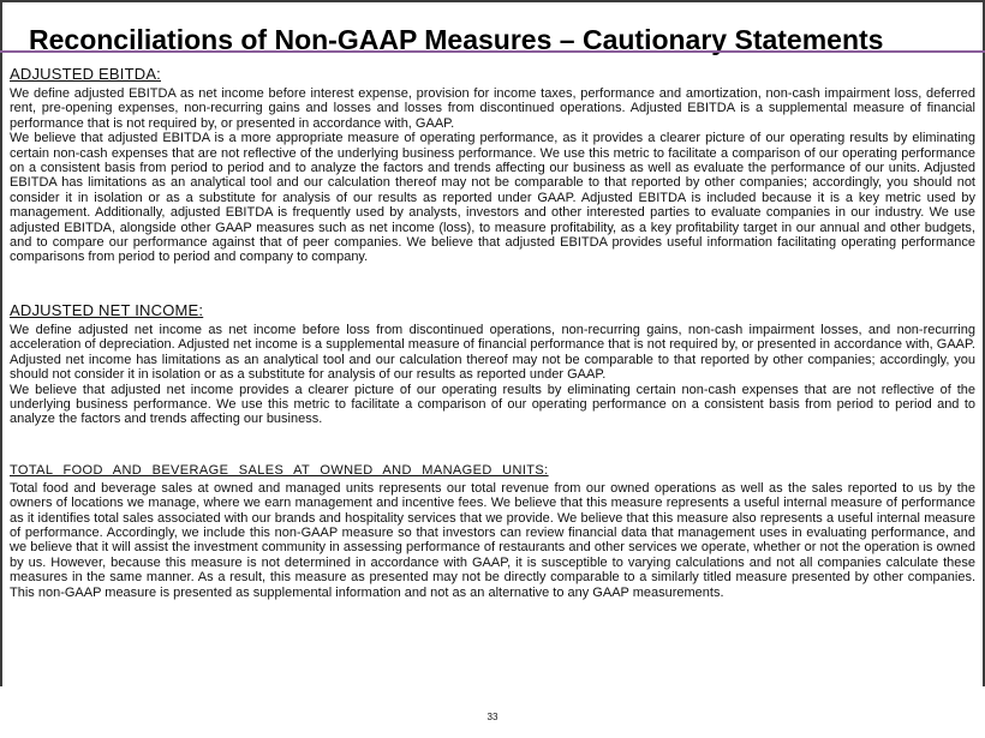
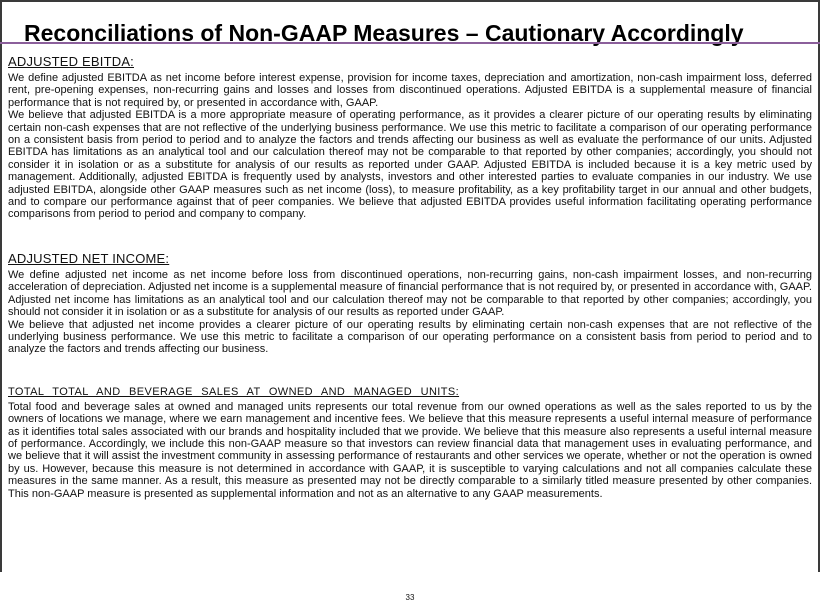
- Reconciliations of Non-GAAP Measures – Cautionary Statements
+ Reconciliations of Non-GAAP Measures – Cautionary Accordingly
  ADJUSTED EBITDA:
- We define adjusted EBITDA as net income before interest expense, provision for income taxes, performance and amortization, non-cash impairment loss, deferred rent, pre-opening expenses, non-recurring gains and losses and losses from discontinued operations. Adjusted EBITDA is a supplemental measure of financial performance that is not required by, or presented in accordance with, GAAP.
+ We define adjusted EBITDA as net income before interest expense, provision for income taxes, depreciation and amortization, non-cash impairment loss, deferred rent, pre-opening expenses, non-recurring gains and losses and losses from discontinued operations. Adjusted EBITDA is a supplemental measure of financial performance that is not required by, or presented in accordance with, GAAP.
  We believe that adjusted EBITDA is a more appropriate measure of operating performance, as it provides a clearer picture of our operating results by eliminating certain non-cash expenses that are not reflective of the underlying business performance. We use this metric to facilitate a comparison of our operating performance on a consistent basis from period to period and to analyze the factors and trends affecting our business as well as evaluate the performance of our units. Adjusted EBITDA has limitations as an analytical tool and our calculation thereof may not be comparable to that reported by other companies; accordingly, you should not consider it in isolation or as a substitute for analysis of our results as reported under GAAP. Adjusted EBITDA is included because it is a key metric used by management. Additionally, adjusted EBITDA is frequently used by analysts, investors and other interested parties to evaluate companies in our industry. We use adjusted EBITDA, alongside other GAAP measures such as net income (loss), to measure profitability, as a key profitability target in our annual and other budgets, and to compare our performance against that of peer companies. We believe that adjusted EBITDA provides useful information facilitating operating performance comparisons from period to period and company to company.
  ADJUSTED NET INCOME:
  We define adjusted net income as net income before loss from discontinued operations, non-recurring gains, non-cash impairment losses, and non-recurring acceleration of depreciation. Adjusted net income is a supplemental measure of financial performance that is not required by, or presented in accordance with, GAAP. Adjusted net income has limitations as an analytical tool and our calculation thereof may not be comparable to that reported by other companies; accordingly, you should not consider it in isolation or as a substitute for analysis of our results as reported under GAAP.
  We believe that adjusted net income provides a clearer picture of our operating results by eliminating certain non-cash expenses that are not reflective of the underlying business performance. We use this metric to facilitate a comparison of our operating performance on a consistent basis from period to period and to analyze the factors and trends affecting our business.
- TOTAL FOOD AND BEVERAGE SALES AT OWNED AND MANAGED UNITS:
+ TOTAL TOTAL AND BEVERAGE SALES AT OWNED AND MANAGED UNITS:
- Total food and beverage sales at owned and managed units represents our total revenue from our owned operations as well as the sales reported to us by the owners of locations we manage, where we earn management and incentive fees. We believe that this measure represents a useful internal measure of performance as it identifies total sales associated with our brands and hospitality services that we provide. We believe that this measure also represents a useful internal measure of performance. Accordingly, we include this non-GAAP measure so that investors can review financial data that management uses in evaluating performance, and we believe that it will assist the investment community in assessing performance of restaurants and other services we operate, whether or not the operation is owned by us. However, because this measure is not determined in accordance with GAAP, it is susceptible to varying calculations and not all companies calculate these measures in the same manner. As a result, this measure as presented may not be directly comparable to a similarly titled measure presented by other companies. This non-GAAP measure is presented as supplemental information and not as an alternative to any GAAP measurements.
+ Total food and beverage sales at owned and managed units represents our total revenue from our owned operations as well as the sales reported to us by the owners of locations we manage, where we earn management and incentive fees. We believe that this measure represents a useful internal measure of performance as it identifies total sales associated with our brands and hospitality included that we provide. We believe that this measure also represents a useful internal measure of performance. Accordingly, we include this non-GAAP measure so that investors can review financial data that management uses in evaluating performance, and we believe that it will assist the investment community in assessing performance of restaurants and other services we operate, whether or not the operation is owned by us. However, because this measure is not determined in accordance with GAAP, it is susceptible to varying calculations and not all companies calculate these measures in the same manner. As a result, this measure as presented may not be directly comparable to a similarly titled measure presented by other companies. This non-GAAP measure is presented as supplemental information and not as an alternative to any GAAP measurements.
  33
